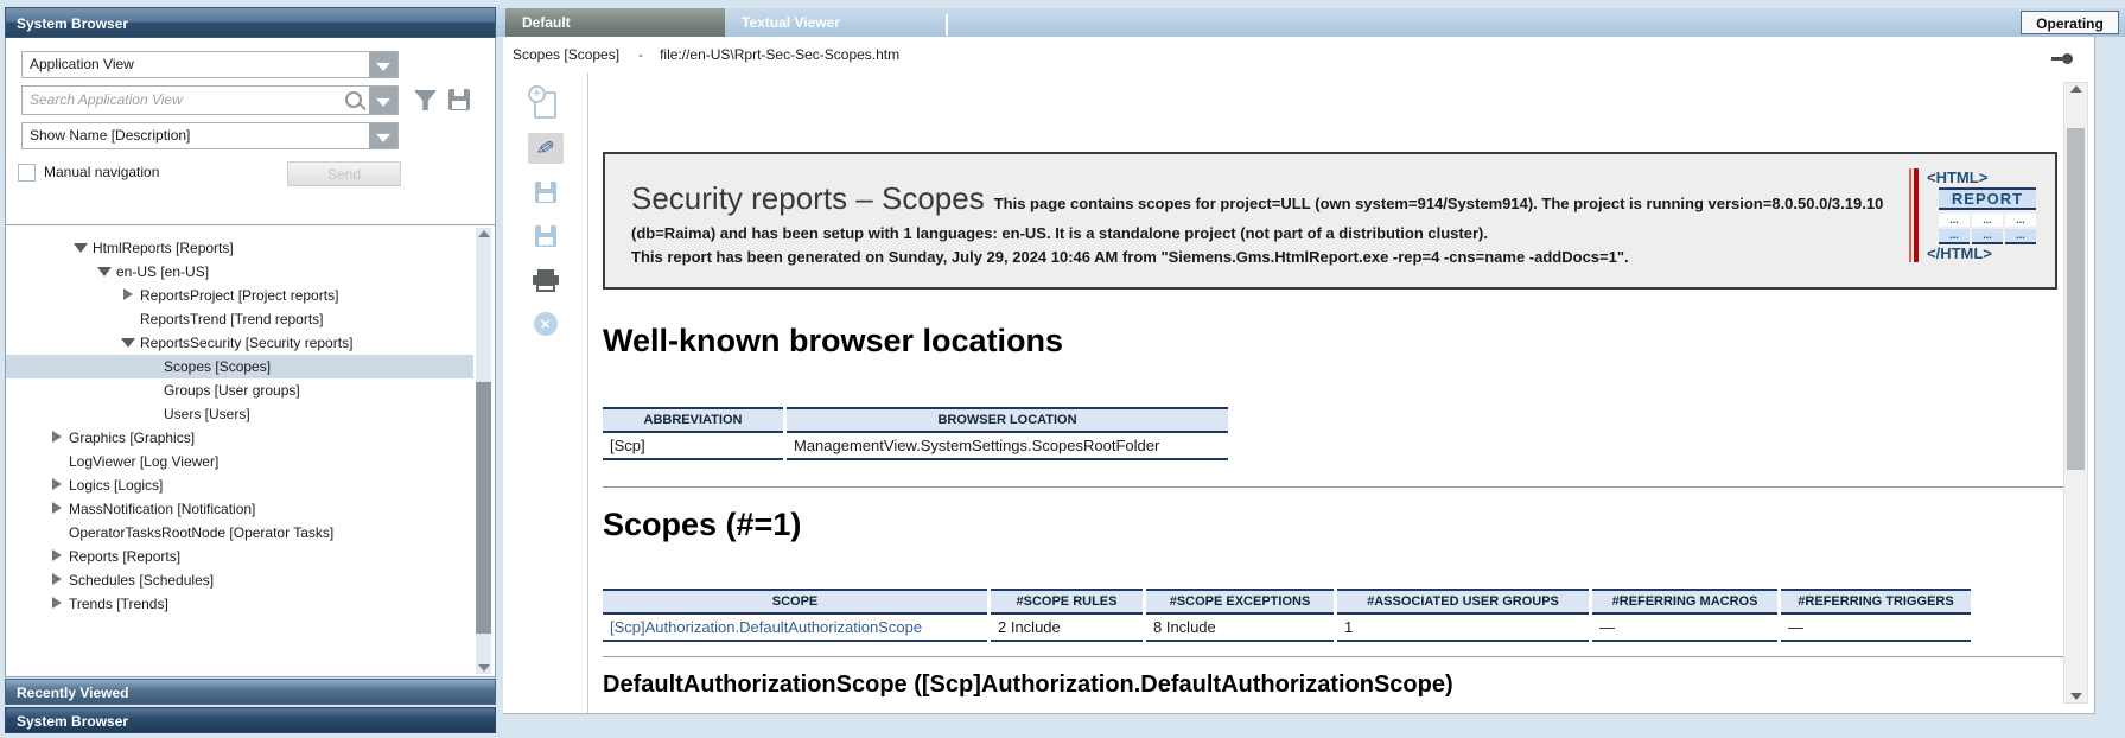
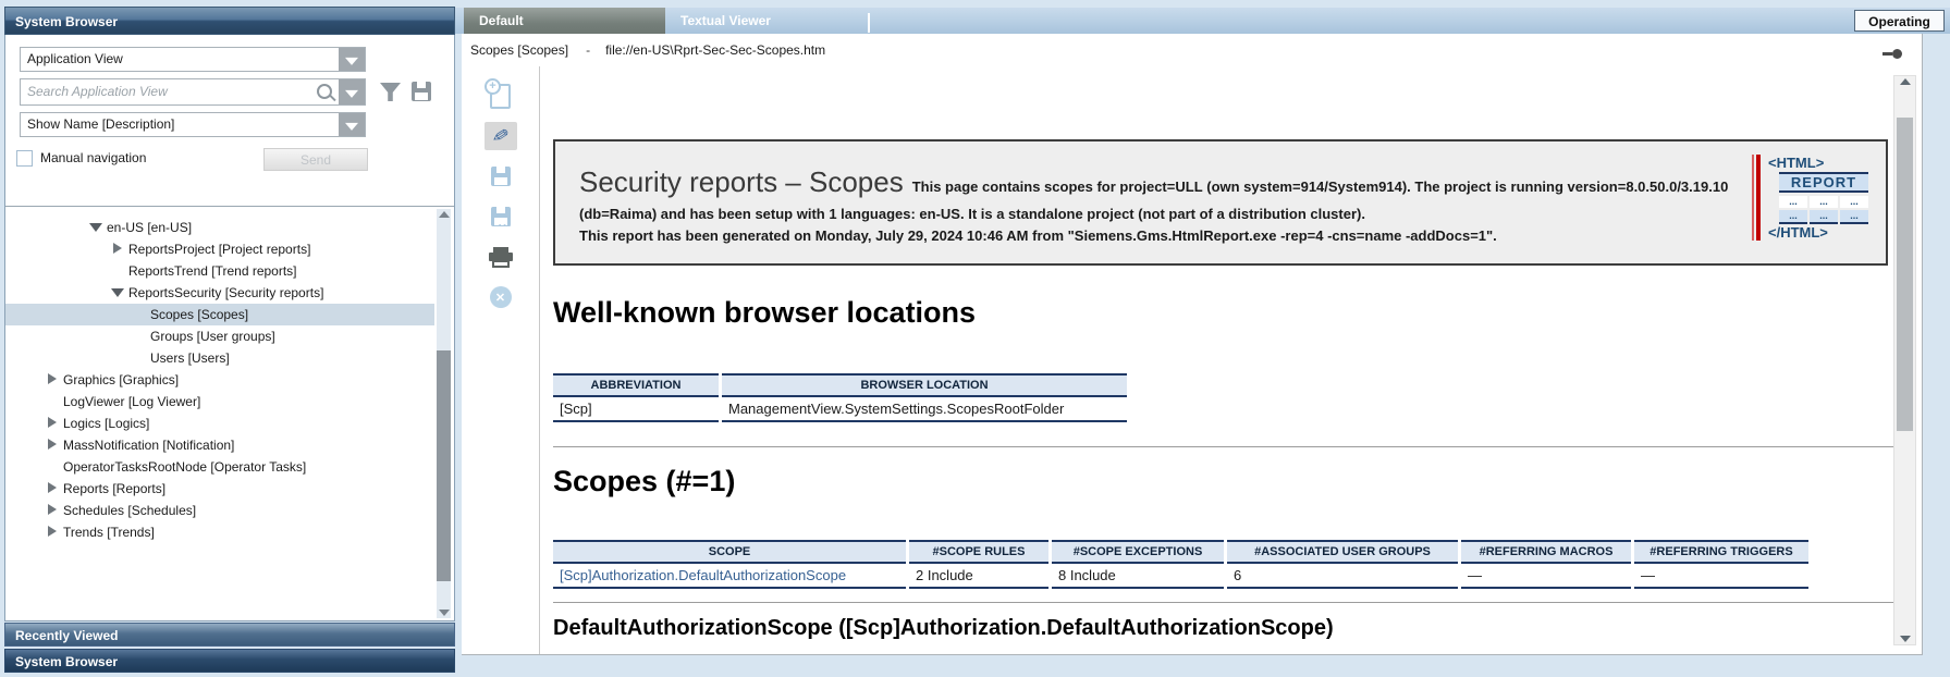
  System Browser
  Application View
  Search Application View
  Show Name [Description]
  Manual navigation
  Send
- HtmlReports [Reports]
  en-US [en-US]
  ReportsProject [Project reports]
  ReportsTrend [Trend reports]
  ReportsSecurity [Security reports]
  Scopes [Scopes]
  Groups [User groups]
  Users [Users]
  Graphics [Graphics]
  LogViewer [Log Viewer]
  Logics [Logics]
  MassNotification [Notification]
  OperatorTasksRootNode [Operator Tasks]
  Reports [Reports]
  Schedules [Schedules]
  Trends [Trends]
  Recently Viewed
  System Browser
  Default
  Textual Viewer
  Operating
  Scopes [Scopes] - file://en-US\Rprt-Sec-Sec-Scopes.htm
  ...
  ✕
  Security reports – Scopes This page contains scopes for project=ULL (own system=914/System914). The project is running version=8.0.50.0/3.19.10
  (db=Raima) and has been setup with 1 languages: en-US. It is a standalone project (not part of a distribution cluster).
- This report has been generated on Sunday, July 29, 2024 10:46 AM from "Siemens.Gms.HtmlReport.exe -rep=4 -cns=name -addDocs=1".
+ This report has been generated on Monday, July 29, 2024 10:46 AM from "Siemens.Gms.HtmlReport.exe -rep=4 -cns=name -addDocs=1".
  <HTML>
  REPORT
  ...
  ...
  ...
  ...
  ...
  ...
  </HTML>
  Well-known browser locations
  ABBREVIATION	BROWSER LOCATION
  [Scp]	ManagementView.SystemSettings.ScopesRootFolder
  Scopes (#=1)
  SCOPE	#SCOPE RULES	#SCOPE EXCEPTIONS	#ASSOCIATED USER GROUPS	#REFERRING MACROS	#REFERRING TRIGGERS
- [Scp]Authorization.DefaultAuthorizationScope	2 Include	8 Include	1	—	—
+ [Scp]Authorization.DefaultAuthorizationScope	2 Include	8 Include	6	—	—
  DefaultAuthorizationScope ([Scp]Authorization.DefaultAuthorizationScope)
